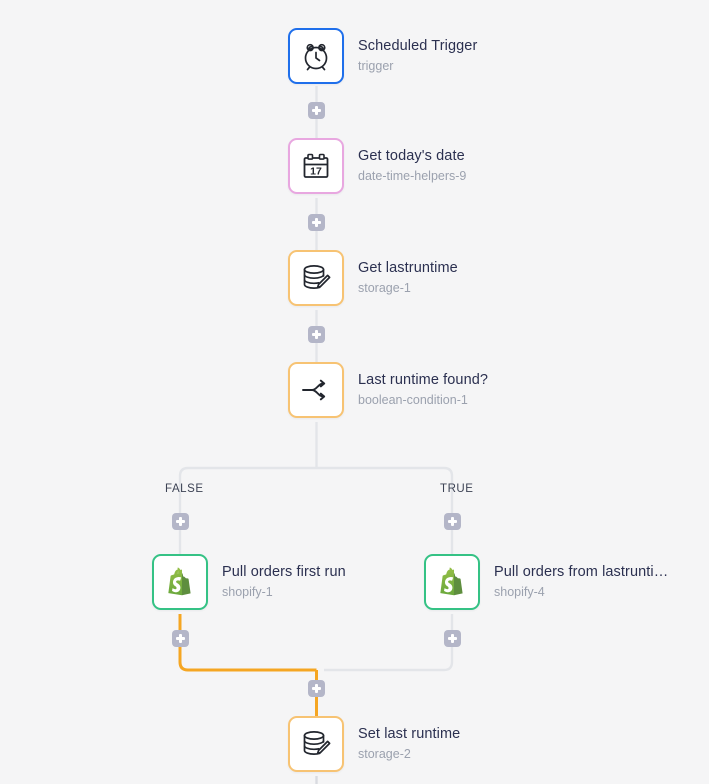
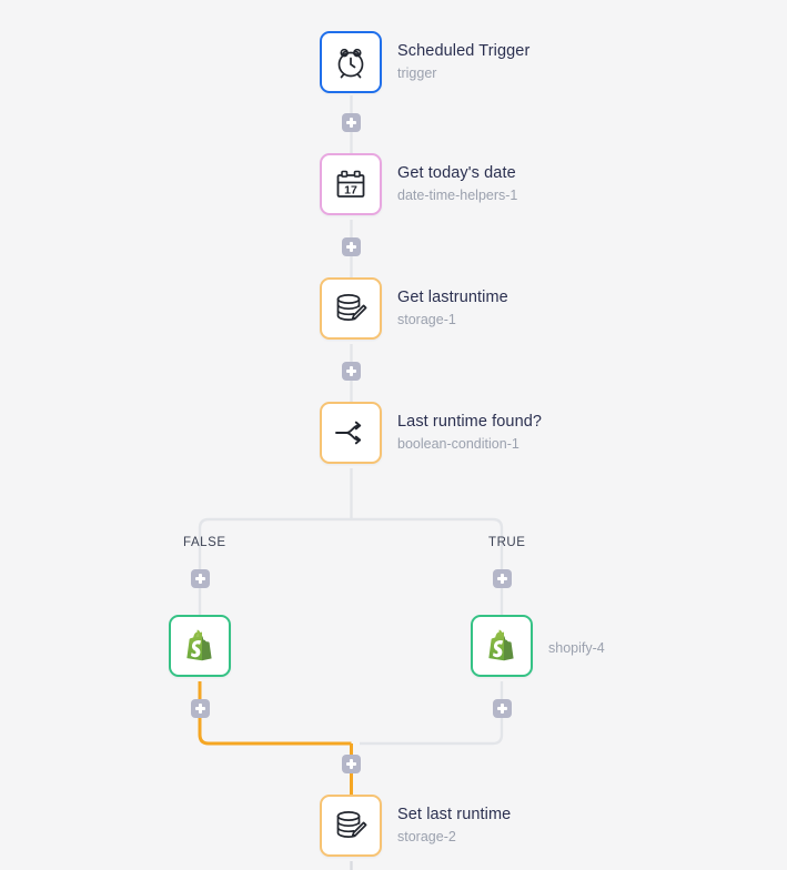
  Scheduled Trigger
  trigger
  17
  Get today's date
- date-time-helpers-9
+ date-time-helpers-1
  Get lastruntime
  storage-1
  Last runtime found?
  boolean-condition-1
- Pull orders first run
- shopify-1
- Pull orders from lastrunti…
  shopify-4
  Set last runtime
  storage-2
  FALSE
  TRUE
